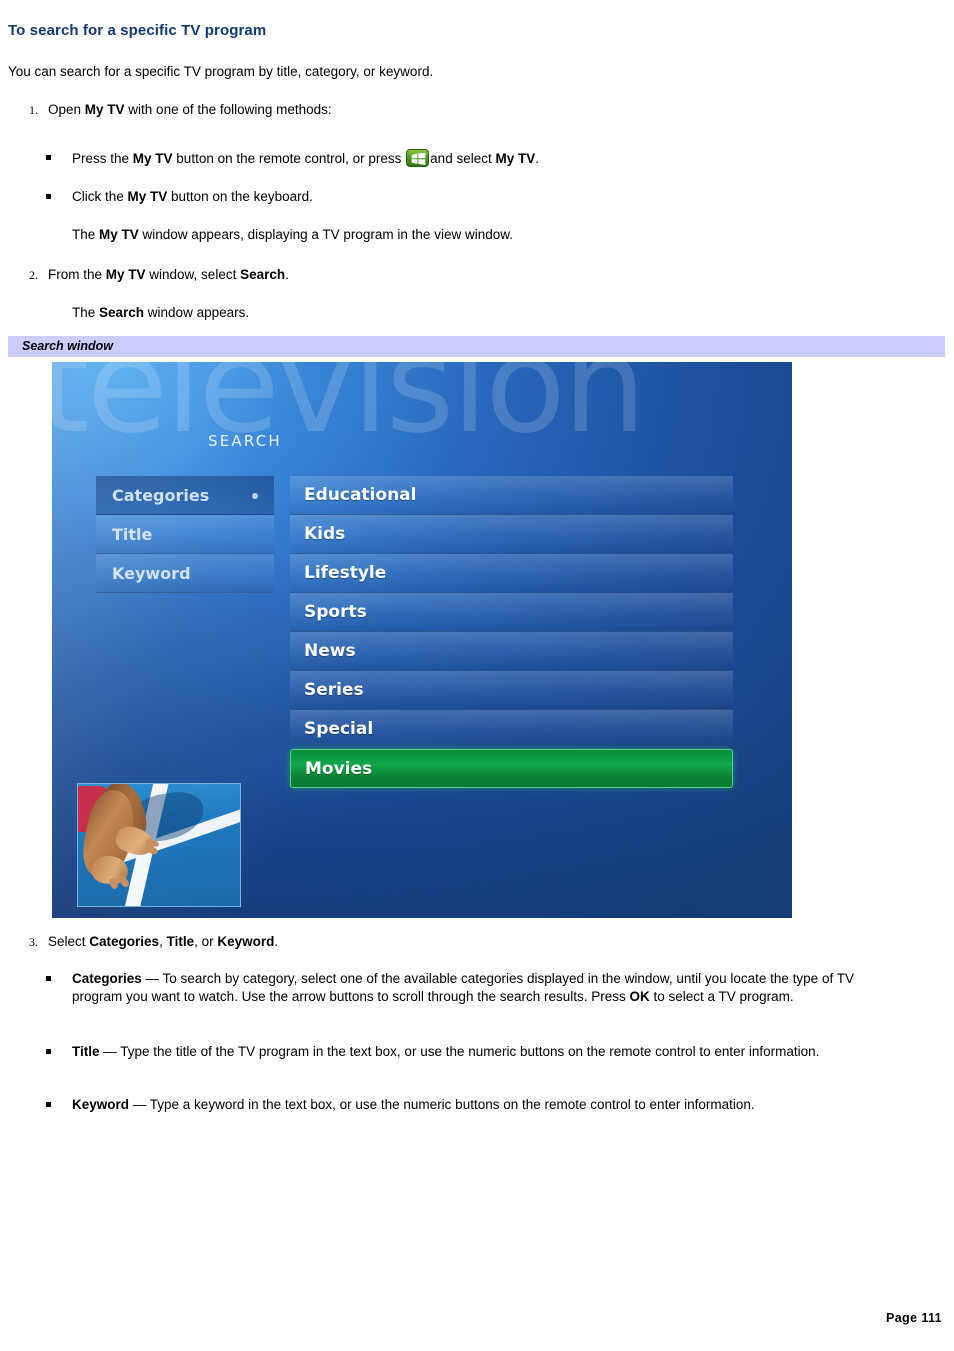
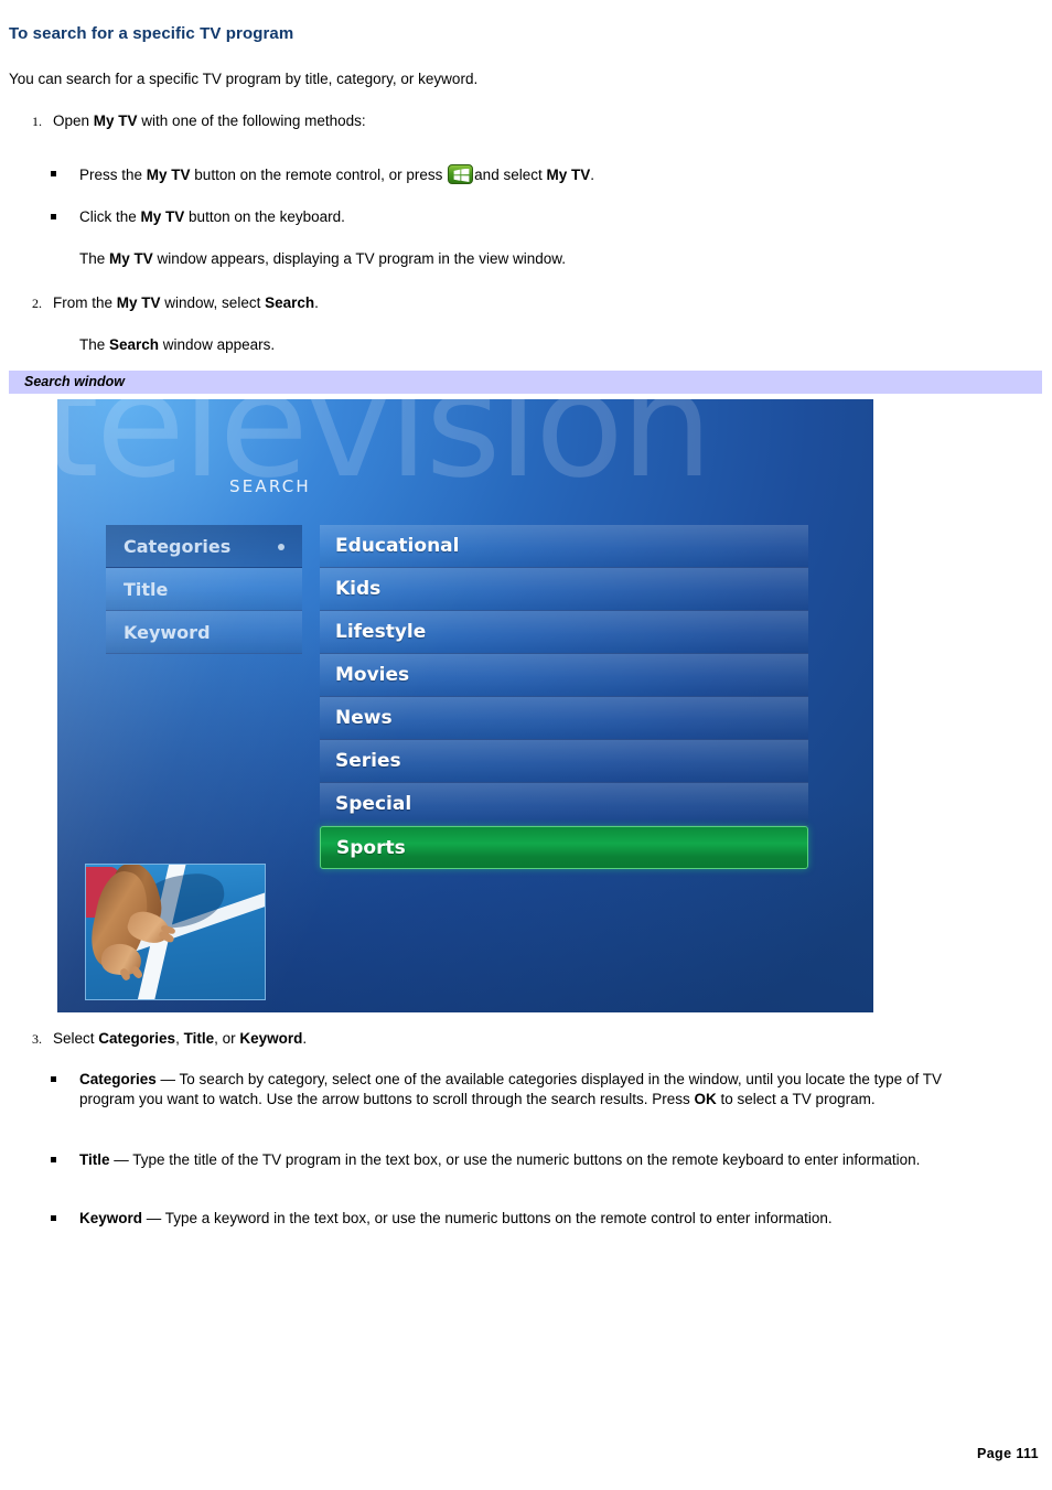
  To search for a specific TV program
  You can search for a specific TV program by title, category, or keyword.
  1.
  Open My TV with one of the following methods:
  Press the My TV button on the remote control, or press and select My TV.
  Click the My TV button on the keyboard.
  The My TV window appears, displaying a TV program in the view window.
  2.
  From the My TV window, select Search.
  The Search window appears.
  Search window
  SEARCH
  Categories
  Title
  Keyword
  Educational
  Kids
  Lifestyle
- Sports
+ Movies
  News
  Series
  Special
- Movies
+ Sports
  3.
  Select Categories, Title, or Keyword.
  Categories — To search by category, select one of the available categories displayed in the window, until you locate the type of TV program you want to watch. Use the arrow buttons to scroll through the search results. Press OK to select a TV program.
- Title — Type the title of the TV program in the text box, or use the numeric buttons on the remote control to enter information.
+ Title — Type the title of the TV program in the text box, or use the numeric buttons on the remote keyboard to enter information.
  Keyword — Type a keyword in the text box, or use the numeric buttons on the remote control to enter information.
  Page 111
